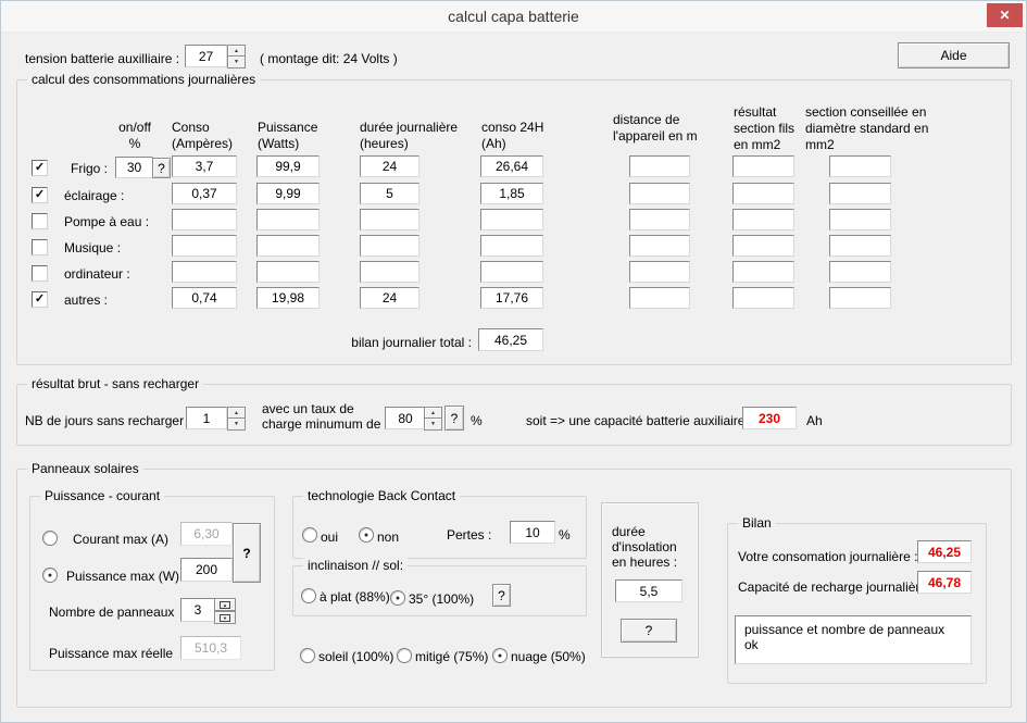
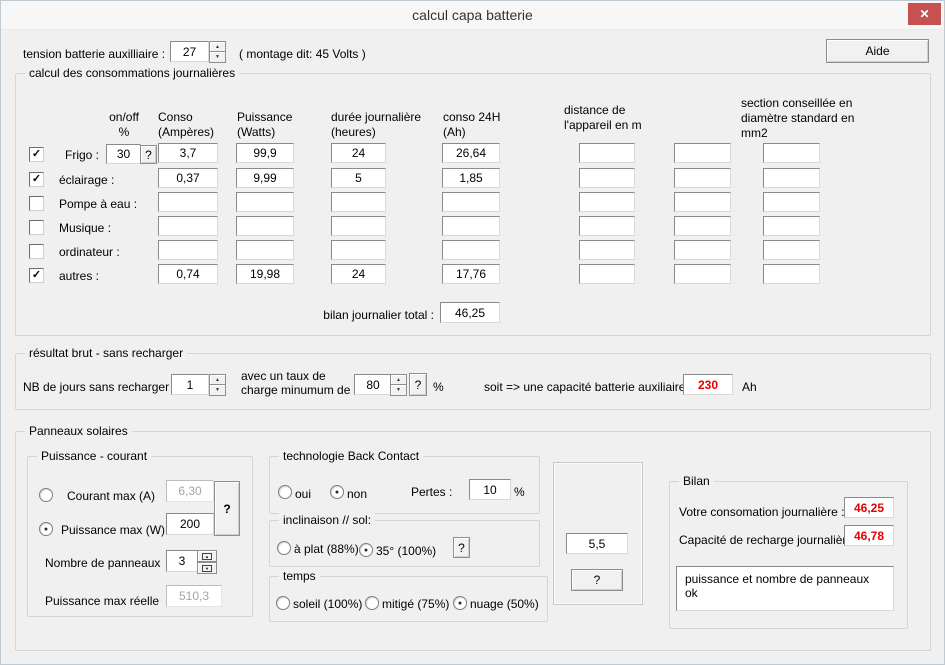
  calcul capa batterie
  ✕
  tension batterie auxilliaire :
  27
- ( montage dit: 24 Volts )
+ ( montage dit: 45 Volts )
  Aide
  calcul des consommations journalières
  on/off
  %
  Conso
  (Ampères)
  Puissance
  (Watts)
  durée journalière
  (heures)
  conso 24H
  (Ah)
  distance de
  l'appareil en m
- résultat
- section fils
- en mm2
  section conseillée en
  diamètre standard en
  mm2
  ✓
  Frigo :
  30
  ?
  3,7
  99,9
  24
  26,64
  ✓
  éclairage :
  0,37
  9,99
  5
  1,85
  Pompe à eau :
  Musique :
  ordinateur :
  ✓
  autres :
  0,74
  19,98
  24
  17,76
  bilan journalier total :
  46,25
  résultat brut - sans recharger
  NB de jours sans recharger
  1
  avec un taux de
  charge minumum de
  80
  ?
  %
  soit => une capacité batterie auxiliair
  230
  Ah
  Panneaux solaires
  Puissance - courant
  Courant max (A)
  6,30
  ?
  Puissance max (W)
  200
  Nombre de panneaux
  3
  Puissance max réelle
  510,3
  technologie Back Contact
  oui
  non
  Pertes :
  10
  %
  inclinaison // sol:
  à plat (88%)
  35° (100%)
  ?
+ temps
  soleil (100%)
  mitigé (75%)
  nuage (50%)
- durée
- d'insolation
- en heures :
  5,5
  ?
  Bilan
  Votre consomation journalière :
  46,25
  Capacité de recharge journaliè
  46,78
  puissance et nombre de panneaux ok
